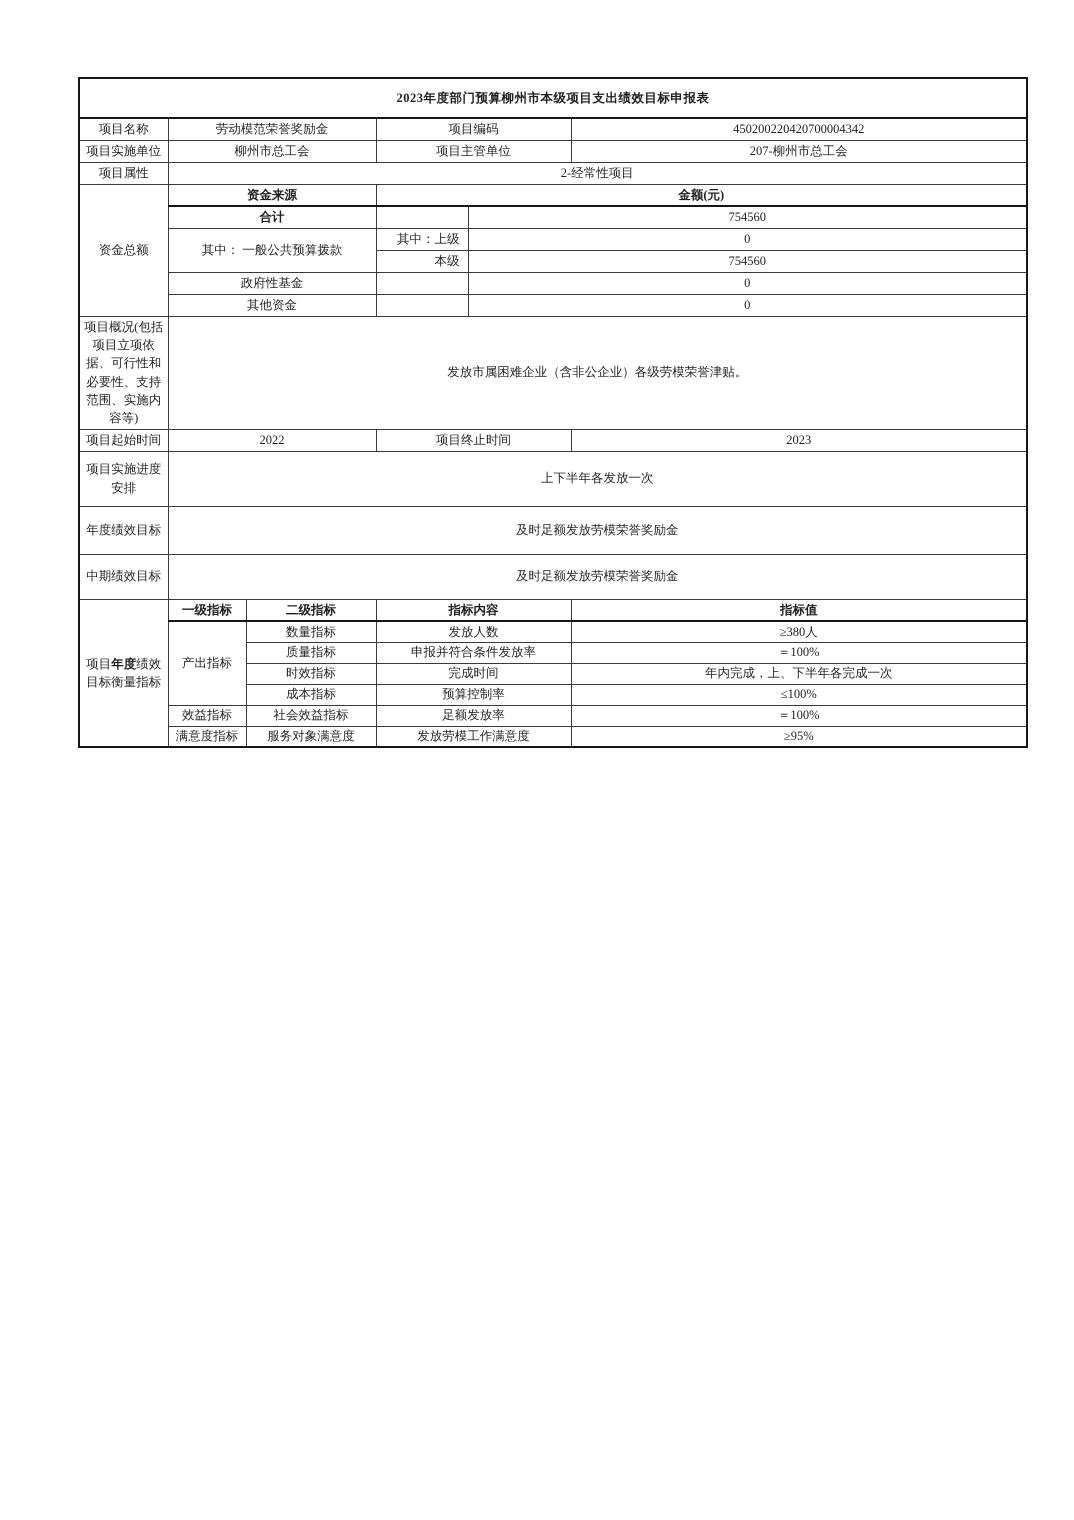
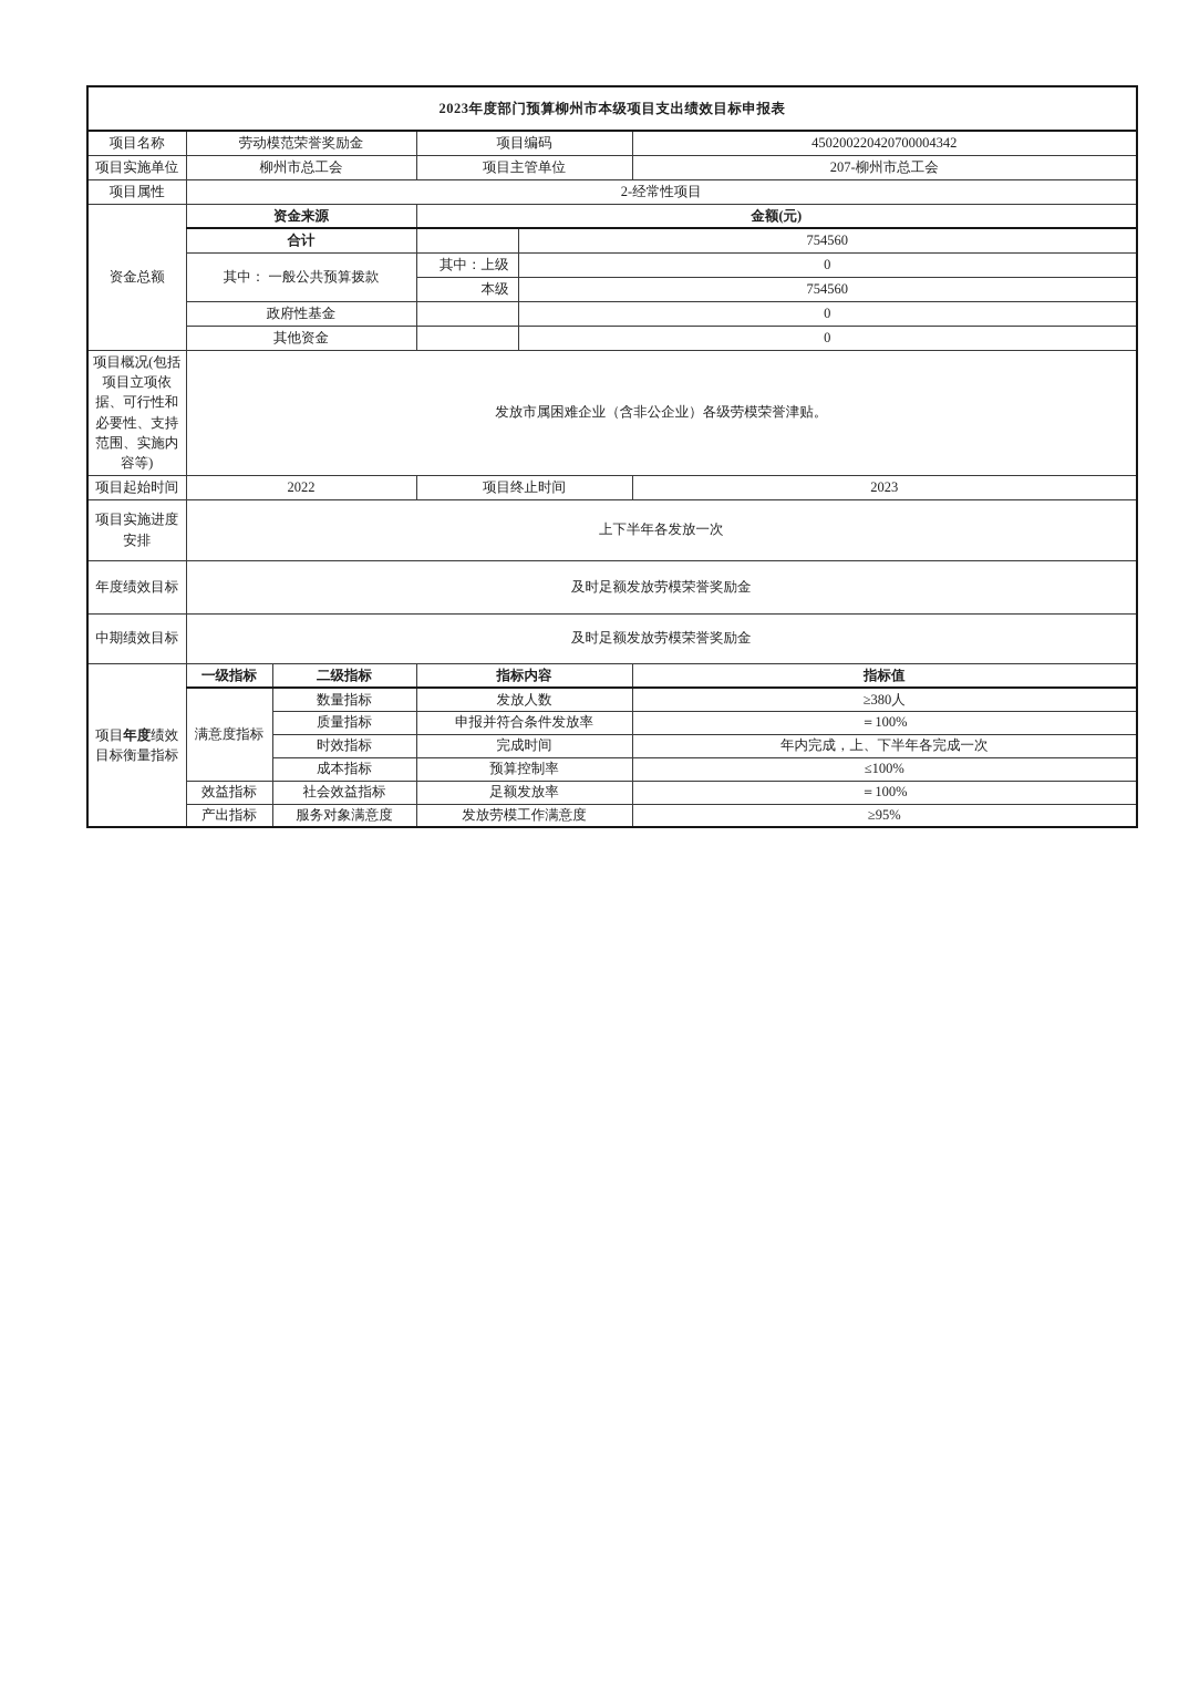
  2023年度部门预算柳州市本级项目支出绩效目标申报表
  项目名称	劳动模范荣誉奖励金	项目编码	450200220420700004342
  项目实施单位	柳州市总工会	项目主管单位	207-柳州市总工会
  项目属性	2-经常性项目
  资金总额	资金来源	金额(元)
  合计		754560
  其中： 一般公共预算拨款	其中：上级	0
  本级	754560
  政府性基金		0
  其他资金		0
  项目概况(包括项目立项依据、可行性和必要性、支持范围、实施内容等)	发放市属困难企业（含非公企业）各级劳模荣誉津贴。
  项目起始时间	2022	项目终止时间	2023
  项目实施进度安排	上下半年各发放一次
  年度绩效目标	及时足额发放劳模荣誉奖励金
  中期绩效目标	及时足额发放劳模荣誉奖励金
  项目年度绩效目标衡量指标	一级指标	二级指标	指标内容	指标值
- 产出指标	数量指标	发放人数	≥380人
+ 满意度指标	数量指标	发放人数	≥380人
  质量指标	申报并符合条件发放率	＝100%
  时效指标	完成时间	年内完成，上、下半年各完成一次
  成本指标	预算控制率	≤100%
  效益指标	社会效益指标	足额发放率	＝100%
- 满意度指标	服务对象满意度	发放劳模工作满意度	≥95%
+ 产出指标	服务对象满意度	发放劳模工作满意度	≥95%
